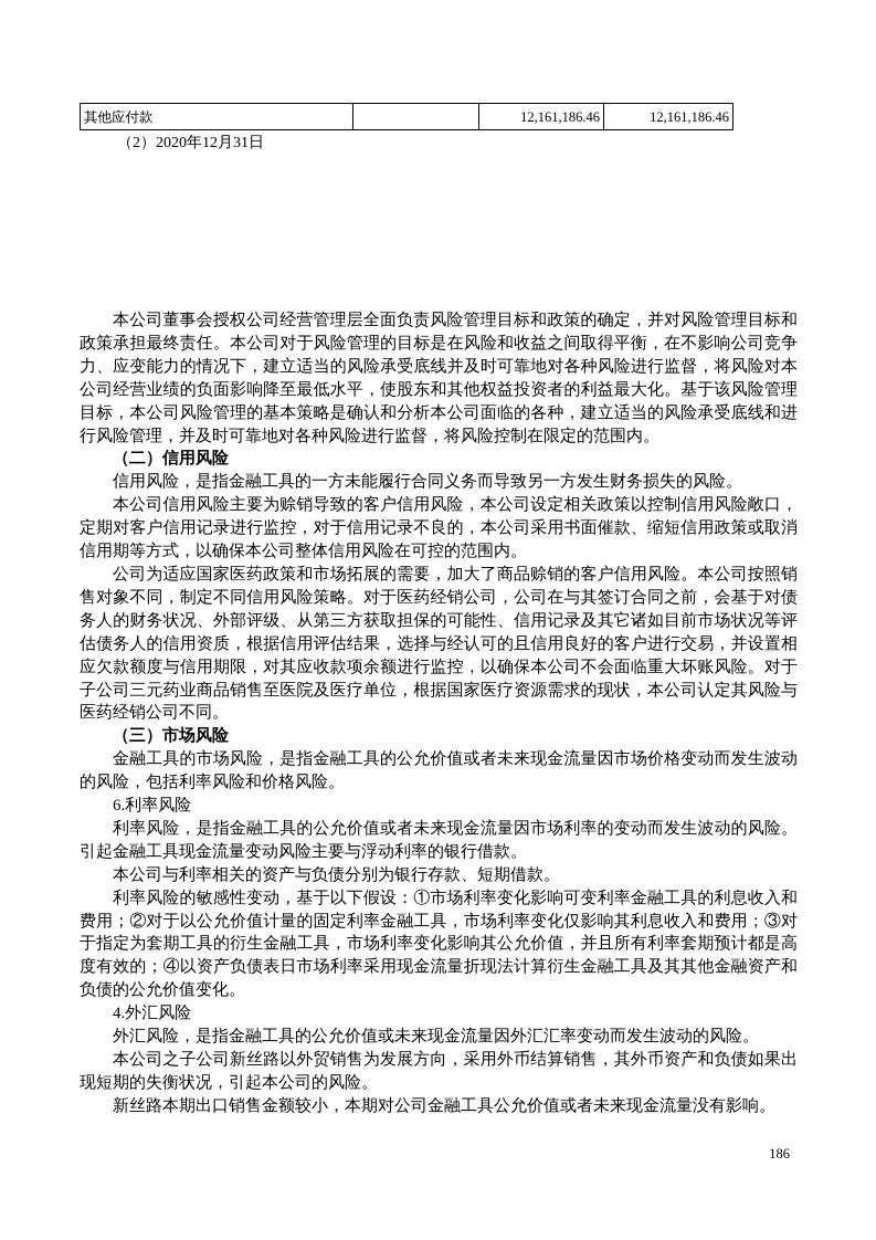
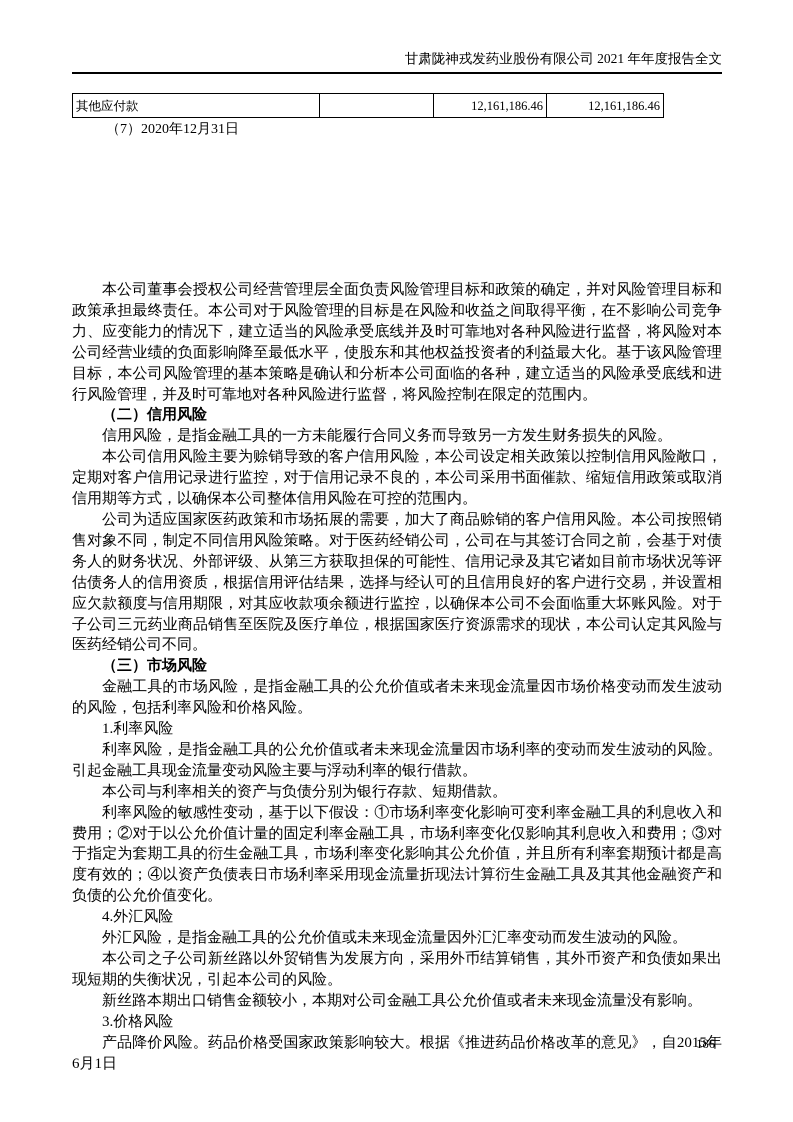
+ 甘肃陇神戎发药业股份有限公司 2021 年年度报告全文
  其他应付款		12,161,186.46	12,161,186.46
- （2）2020年12月31日
+ （7）2020年12月31日
  本公司董事会授权公司经营管理层全面负责风险管理目标和政策的确定，并对风险管理目标和政策承担最终责任。本公司对于风险管理的目标是在风险和收益之间取得平衡，在不影响公司竞争力、应变能力的情况下，建立适当的风险承受底线并及时可靠地对各种风险进行监督，将风险对本公司经营业绩的负面影响降至最低水平，使股东和其他权益投资者的利益最大化。基于该风险管理目标，本公司风险管理的基本策略是确认和分析本公司面临的各种，建立适当的风险承受底线和进行风险管理，并及时可靠地对各种风险进行监督，将风险控制在限定的范围内。
  （二）信用风险
  信用风险，是指金融工具的一方未能履行合同义务而导致另一方发生财务损失的风险。
  本公司信用风险主要为赊销导致的客户信用风险，本公司设定相关政策以控制信用风险敞口，定期对客户信用记录进行监控，对于信用记录不良的，本公司采用书面催款、缩短信用政策或取消信用期等方式，以确保本公司整体信用风险在可控的范围内。
  公司为适应国家医药政策和市场拓展的需要，加大了商品赊销的客户信用风险。本公司按照销售对象不同，制定不同信用风险策略。对于医药经销公司，公司在与其签订合同之前，会基于对债务人的财务状况、外部评级、从第三方获取担保的可能性、信用记录及其它诸如目前市场状况等评估债务人的信用资质，根据信用评估结果，选择与经认可的且信用良好的客户进行交易，并设置相应欠款额度与信用期限，对其应收款项余额进行监控，以确保本公司不会面临重大坏账风险。对于子公司三元药业商品销售至医院及医疗单位，根据国家医疗资源需求的现状，本公司认定其风险与医药经销公司不同。
  （三）市场风险
  金融工具的市场风险，是指金融工具的公允价值或者未来现金流量因市场价格变动而发生波动的风险，包括利率风险和价格风险。
- 6.利率风险
+ 1.利率风险
  利率风险，是指金融工具的公允价值或者未来现金流量因市场利率的变动而发生波动的风险。引起金融工具现金流量变动风险主要与浮动利率的银行借款。
  本公司与利率相关的资产与负债分别为银行存款、短期借款。
  利率风险的敏感性变动，基于以下假设：①市场利率变化影响可变利率金融工具的利息收入和费用；②对于以公允价值计量的固定利率金融工具，市场利率变化仅影响其利息收入和费用；③对于指定为套期工具的衍生金融工具，市场利率变化影响其公允价值，并且所有利率套期预计都是高度有效的；④以资产负债表日市场利率采用现金流量折现法计算衍生金融工具及其其他金融资产和负债的公允价值变化。
  4.外汇风险
  外汇风险，是指金融工具的公允价值或未来现金流量因外汇汇率变动而发生波动的风险。
  本公司之子公司新丝路以外贸销售为发展方向，采用外币结算销售，其外币资产和负债如果出现短期的失衡状况，引起本公司的风险。
  新丝路本期出口销售金额较小，本期对公司金融工具公允价值或者未来现金流量没有影响。
+ 3.价格风险
+ 产品降价风险。药品价格受国家政策影响较大。根据《推进药品价格改革的意见》，自2015年6月1日
  186
